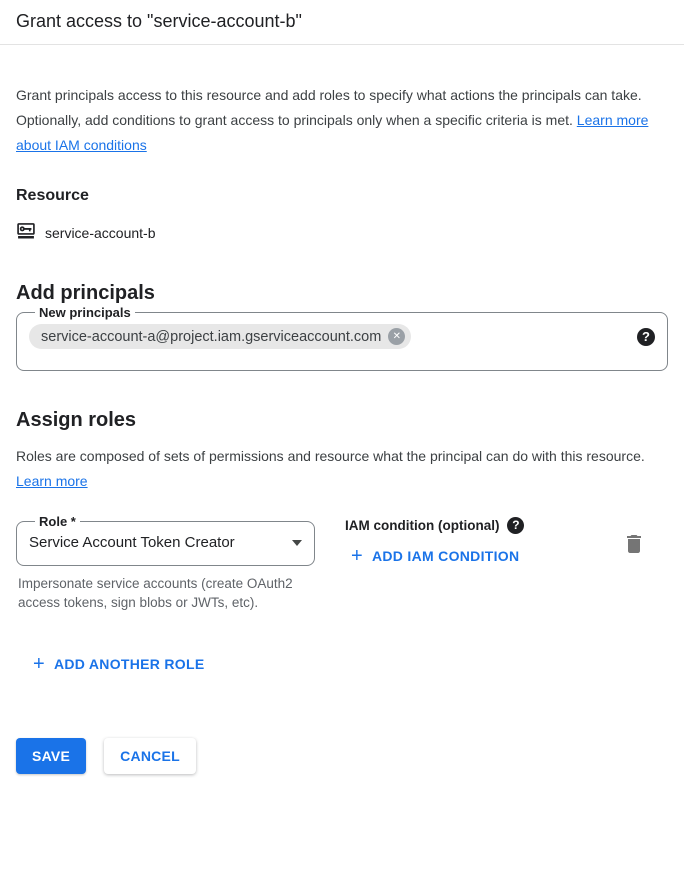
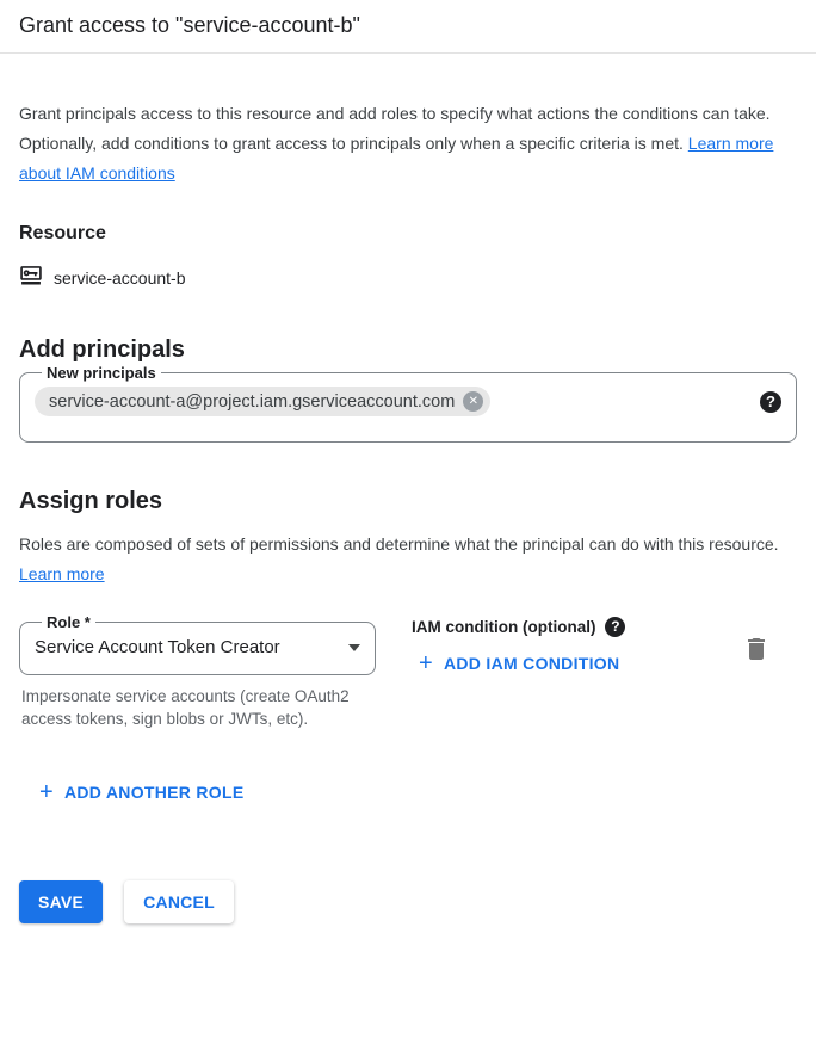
  Grant access to "service-account-b"
- Grant principals access to this resource and add roles to specify what actions the principals can take. Optionally, add conditions to grant access to principals only when a specific criteria is met. Learn more about IAM conditions
+ Grant principals access to this resource and add roles to specify what actions the conditions can take. Optionally, add conditions to grant access to principals only when a specific criteria is met. Learn more about IAM conditions
  Resource
  service-account-b
  Add principals
  New principals
  service-account-a@project.iam.gserviceaccount.com
  ✕
  ?
  Assign roles
- Roles are composed of sets of permissions and resource what the principal can do with this resource. Learn more
+ Roles are composed of sets of permissions and determine what the principal can do with this resource. Learn more
  Role *
  Service Account Token Creator
  Impersonate service accounts (create OAuth2 access tokens, sign blobs or JWTs, etc).
  IAM condition (optional)
  ?
  +
  ADD IAM CONDITION
  +
  ADD ANOTHER ROLE
  SAVE
  CANCEL
